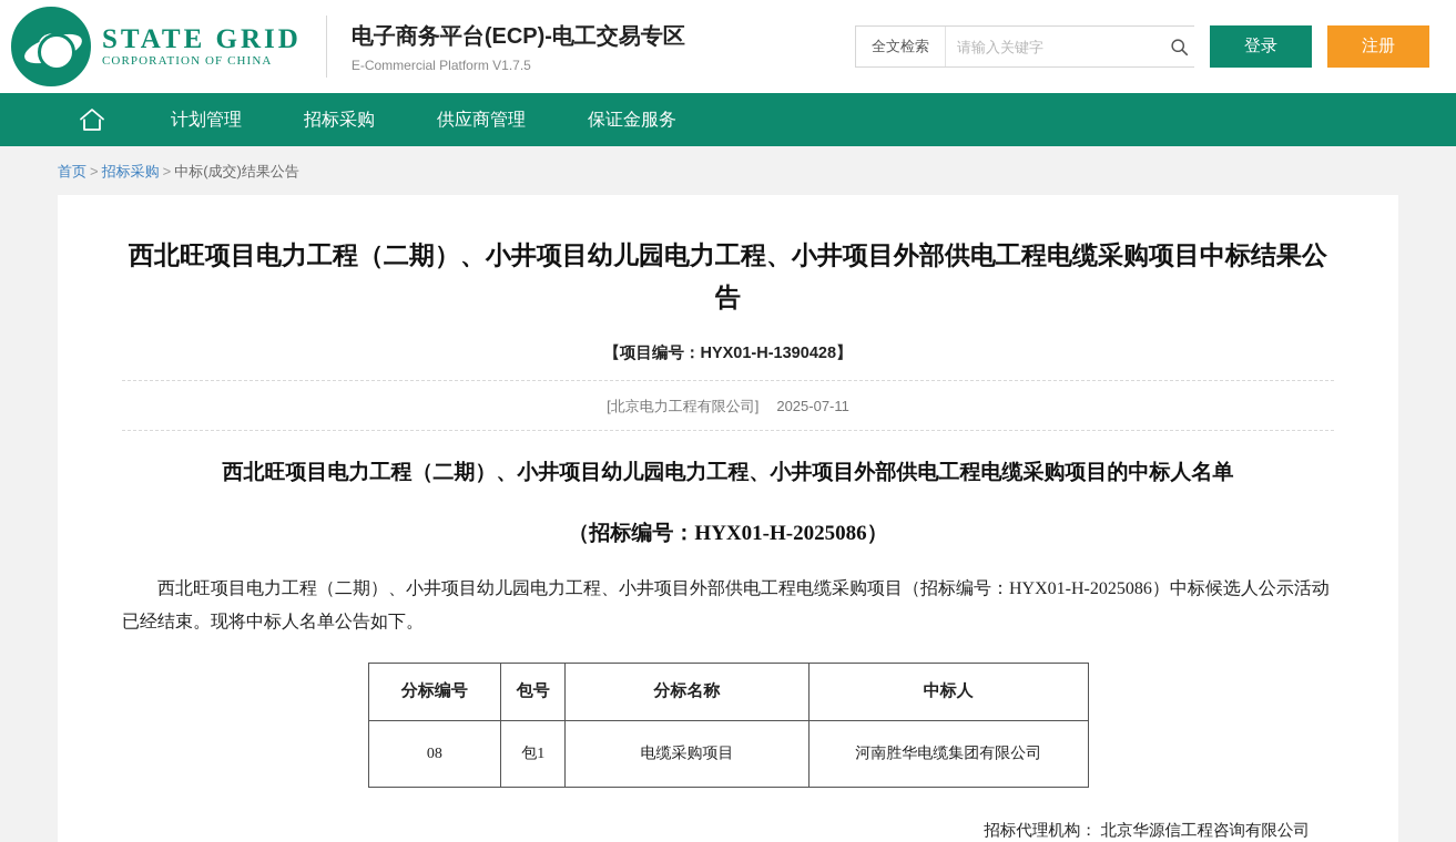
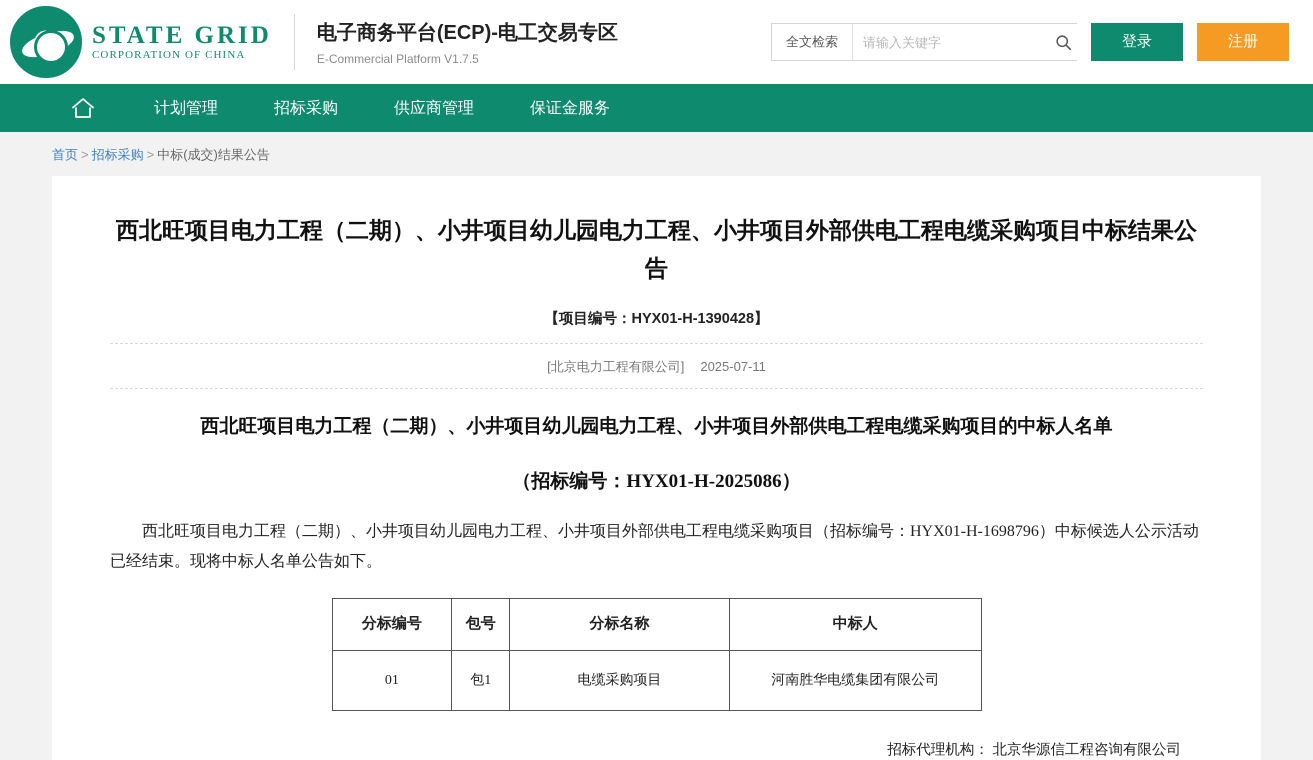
  STATE GRID
  CORPORATION OF CHINA
  电子商务平台(ECP)-电工交易专区
  E-Commercial Platform V1.7.5
  全文检索
  请输入关键字
  登录
  注册
  计划管理
  招标采购
  供应商管理
  保证金服务
  首页 > 招标采购 > 中标(成交)结果公告
  西北旺项目电力工程（二期）、小井项目幼儿园电力工程、小井项目外部供电工程电缆采购项目中标结果公告
  【项目编号：HYX01-H-1390428】
  [北京电力工程有限公司] 2025-07-11
  西北旺项目电力工程（二期）、小井项目幼儿园电力工程、小井项目外部供电工程电缆采购项目的中标人名单
  （招标编号：HYX01-H-2025086）
- 西北旺项目电力工程（二期）、小井项目幼儿园电力工程、小井项目外部供电工程电缆采购项目（招标编号：HYX01-H-2025086）中标候选人公示活动已经结束。现将中标人名单公告如下。
+ 西北旺项目电力工程（二期）、小井项目幼儿园电力工程、小井项目外部供电工程电缆采购项目（招标编号：HYX01-H-1698796）中标候选人公示活动已经结束。现将中标人名单公告如下。
  分标编号	包号	分标名称	中标人
- 08	包1	电缆采购项目	河南胜华电缆集团有限公司
+ 01	包1	电缆采购项目	河南胜华电缆集团有限公司
  招标代理机构： 北京华源信工程咨询有限公司
